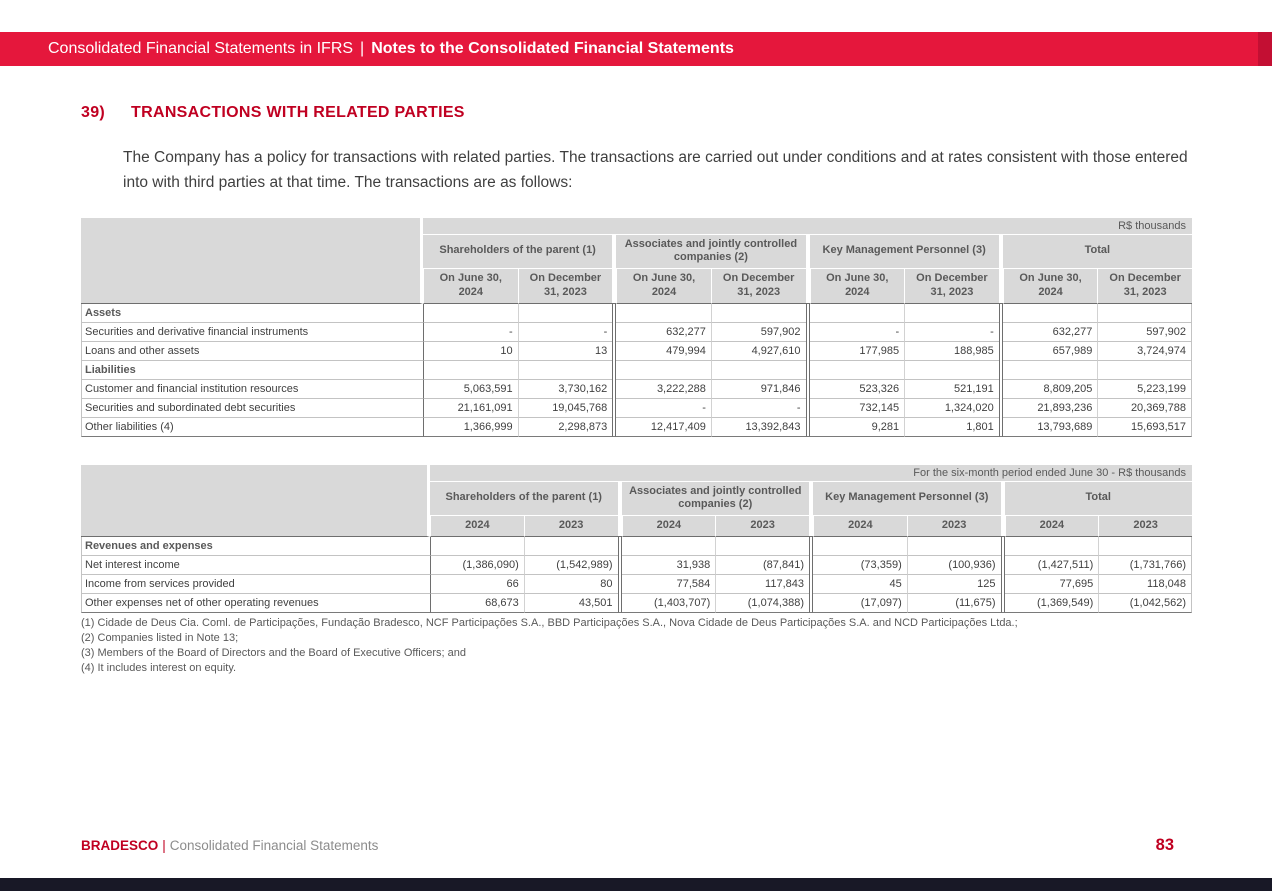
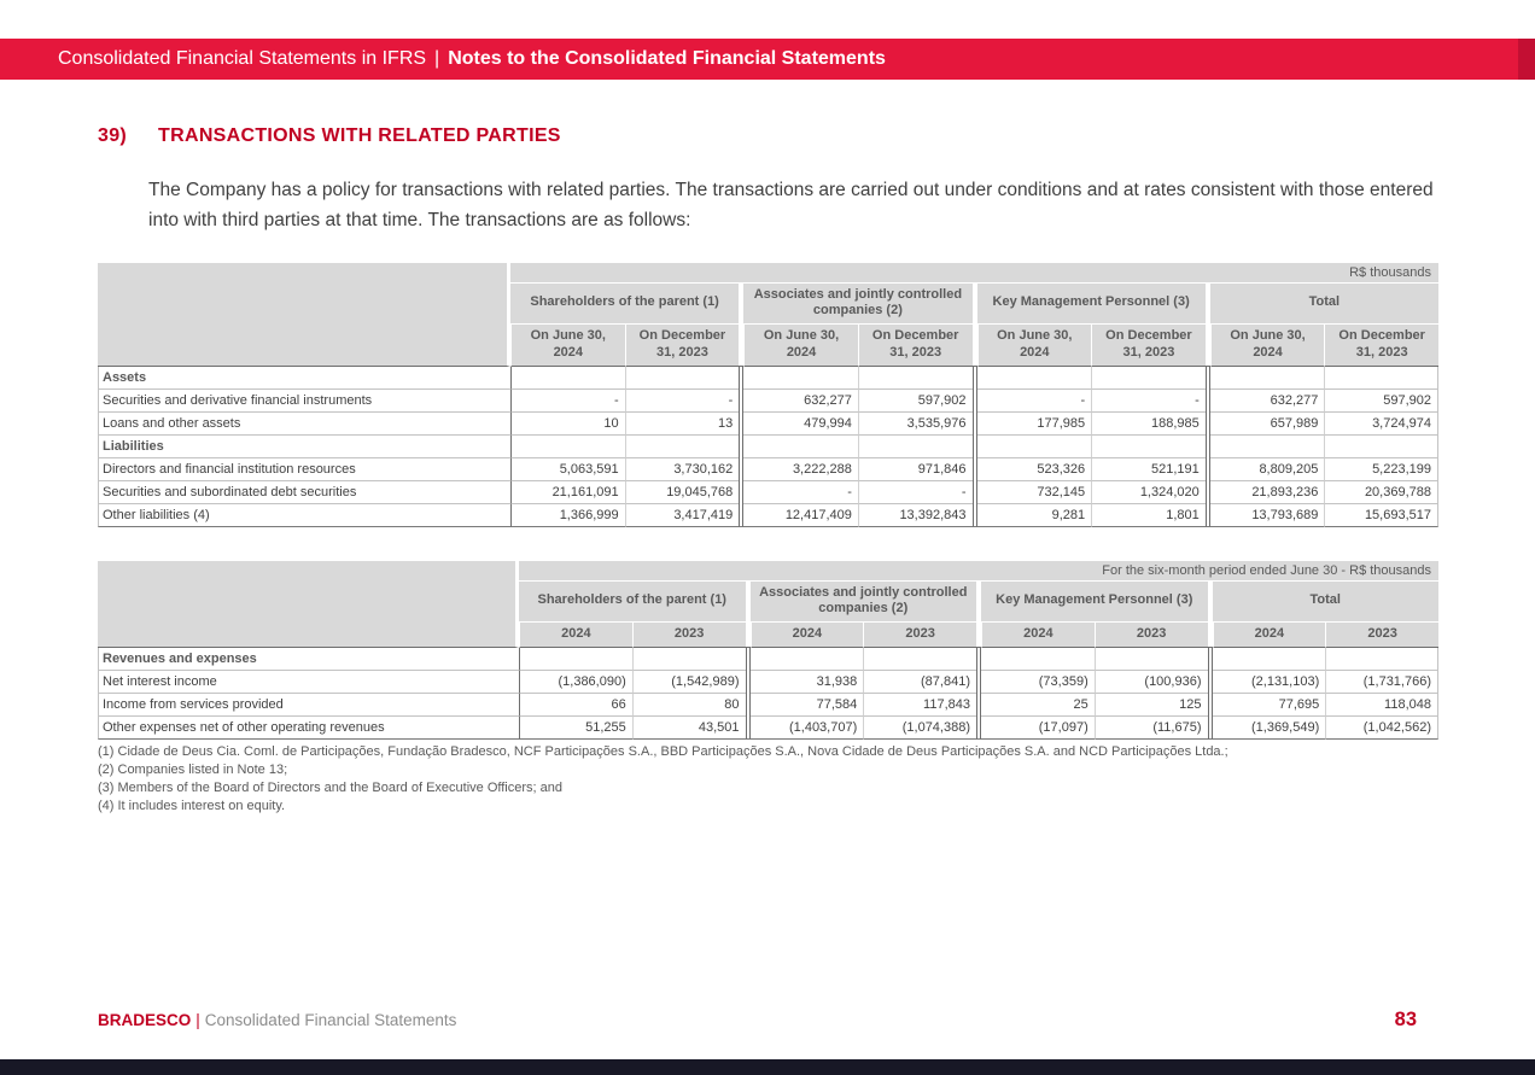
  Consolidated Financial Statements in IFRS | Notes to the Consolidated Financial Statements
  39)
  TRANSACTIONS WITH RELATED PARTIES
  The Company has a policy for transactions with related parties. The transactions are carried out under conditions and at rates consistent with those entered into with third parties at that time. The transactions are as follows:
  	R$ thousands
  Shareholders of the parent (1)		Associates and jointly controlled companies (2)		Key Management Personnel (3)		Total
  On June 30, 2024	On December 31, 2023	On June 30, 2024	On December 31, 2023	On June 30, 2024	On December 31, 2023	On June 30, 2024	On December 31, 2023
  Assets
  Securities and derivative financial instruments	-	-		632,277	597,902		-	-		632,277	597,902
- Loans and other assets	10	13		479,994	4,927,610		177,985	188,985		657,989	3,724,974
+ Loans and other assets	10	13		479,994	3,535,976		177,985	188,985		657,989	3,724,974
  Liabilities
- Customer and financial institution resources	5,063,591	3,730,162		3,222,288	971,846		523,326	521,191		8,809,205	5,223,199
+ Directors and financial institution resources	5,063,591	3,730,162		3,222,288	971,846		523,326	521,191		8,809,205	5,223,199
  Securities and subordinated debt securities	21,161,091	19,045,768		-	-		732,145	1,324,020		21,893,236	20,369,788
- Other liabilities (4)	1,366,999	2,298,873		12,417,409	13,392,843		9,281	1,801		13,793,689	15,693,517
+ Other liabilities (4)	1,366,999	3,417,419		12,417,409	13,392,843		9,281	1,801		13,793,689	15,693,517
  	For the six-month period ended June 30 - R$ thousands
  Shareholders of the parent (1)		Associates and jointly controlled companies (2)		Key Management Personnel (3)		Total
  2024	2023	2024	2023	2024	2023	2024	2023
  Revenues and expenses
- Net interest income	(1,386,090)	(1,542,989)		31,938	(87,841)		(73,359)	(100,936)		(1,427,511)	(1,731,766)
+ Net interest income	(1,386,090)	(1,542,989)		31,938	(87,841)		(73,359)	(100,936)		(2,131,103)	(1,731,766)
- Income from services provided	66	80		77,584	117,843		45	125		77,695	118,048
+ Income from services provided	66	80		77,584	117,843		25	125		77,695	118,048
- Other expenses net of other operating revenues	68,673	43,501		(1,403,707)	(1,074,388)		(17,097)	(11,675)		(1,369,549)	(1,042,562)
+ Other expenses net of other operating revenues	51,255	43,501		(1,403,707)	(1,074,388)		(17,097)	(11,675)		(1,369,549)	(1,042,562)
  (1) Cidade de Deus Cia. Coml. de Participações, Fundação Bradesco, NCF Participações S.A., BBD Participações S.A., Nova Cidade de Deus Participações S.A. and NCD Participações Ltda.;
  (2) Companies listed in Note 13;
  (3) Members of the Board of Directors and the Board of Executive Officers; and
  (4) It includes interest on equity.
  BRADESCO | Consolidated Financial Statements
  83
